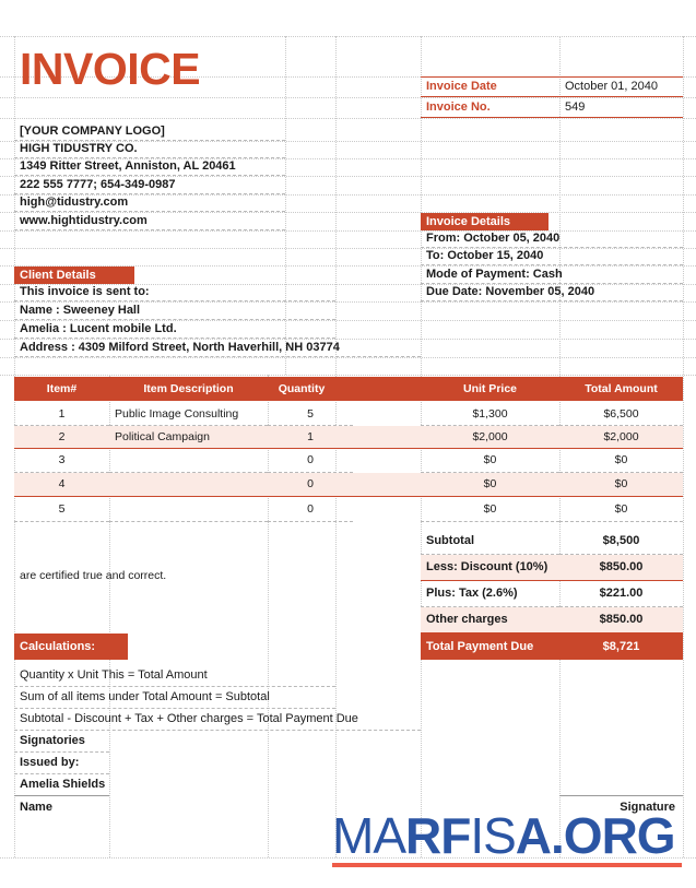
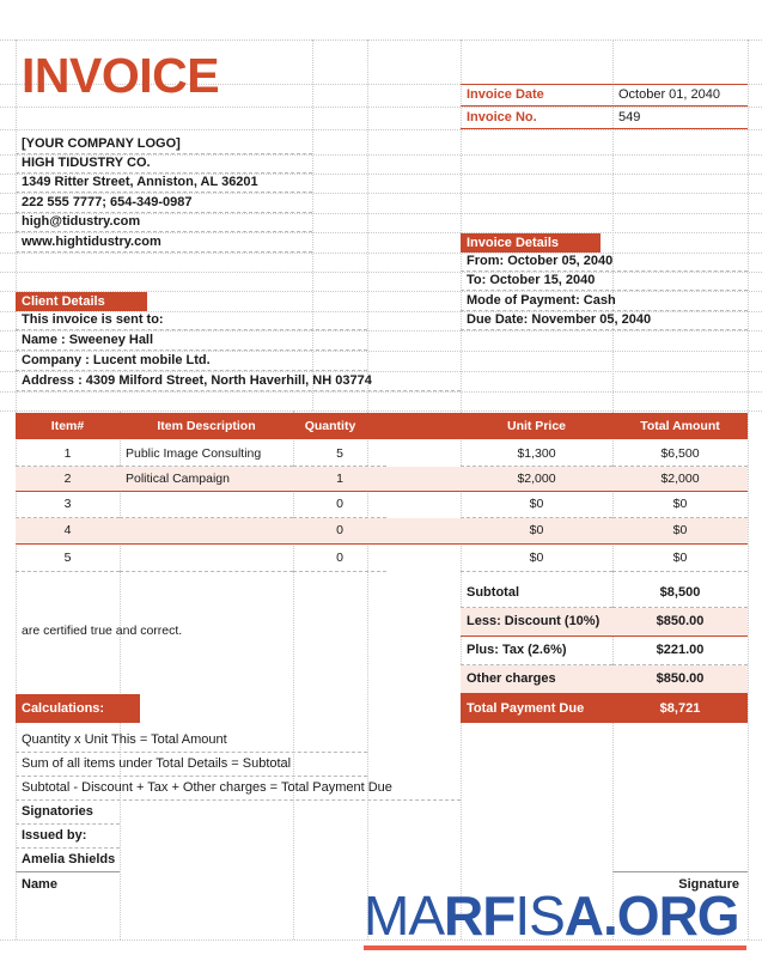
  INVOICE
  Invoice Date
  October 01, 2040
  Invoice No.
  549
  [YOUR COMPANY LOGO]
  HIGH TIDUSTRY CO.
- 1349 Ritter Street, Anniston, AL 20461
+ 1349 Ritter Street, Anniston, AL 36201
  222 555 7777; 654-349-0987
  high@tidustry.com
  www.hightidustry.com
  Invoice Details
  From: October 05, 2040
  To: October 15, 2040
  Mode of Payment: Cash
  Due Date: November 05, 2040
  Client Details
  This invoice is sent to:
  Name : Sweeney Hall
- Amelia : Lucent mobile Ltd.
+ Company : Lucent mobile Ltd.
  Address : 4309 Milford Street, North Haverhill, NH 03774
  Item#
  Item Description
  Quantity
  Total Amount
  Unit Price
  1
  Public Image Consulting
  5
  $1,300
  $6,500
  2
  Political Campaign
  1
  $2,000
  $2,000
  3
  0
  $0
  $0
  4
  0
  $0
  $0
  5
  0
  $0
  $0
  Subtotal
  $8,500
  Less: Discount (10%)
  $850.00
  Plus: Tax (2.6%)
  $221.00
  Other charges
  $850.00
  Total Payment Due
  $8,721
  are certified true and correct.
  Calculations:
  Quantity x Unit This = Total Amount
- Sum of all items under Total Amount = Subtotal
+ Sum of all items under Total Details = Subtotal
  Subtotal - Discount + Tax + Other charges = Total Payment Due
  Signatories
  Issued by:
  Amelia Shields
  Name
  Signature
  MARFISA.ORG
